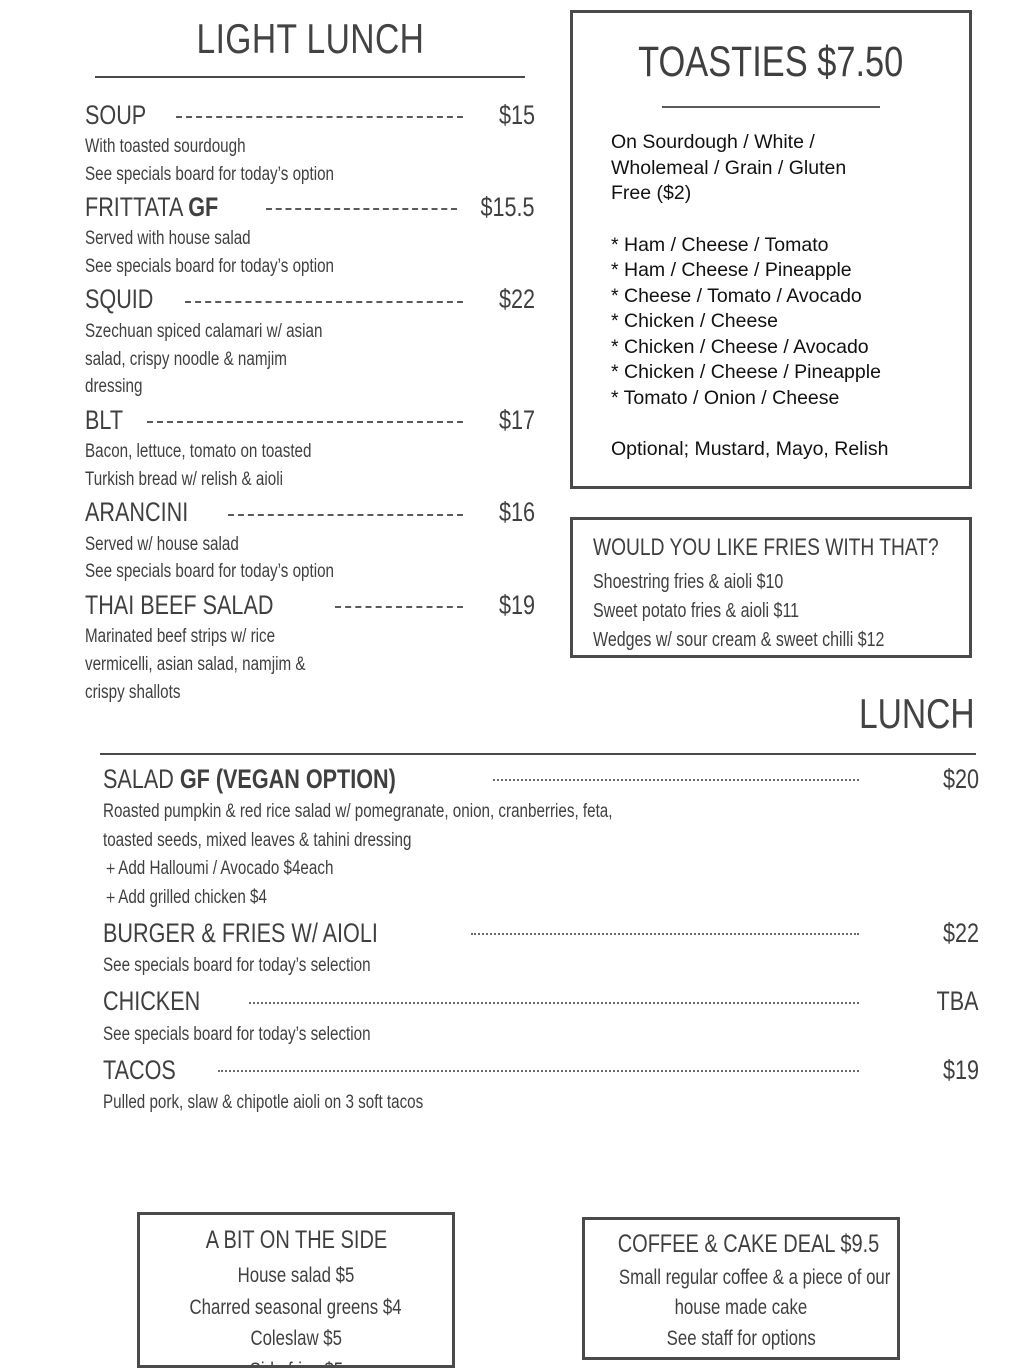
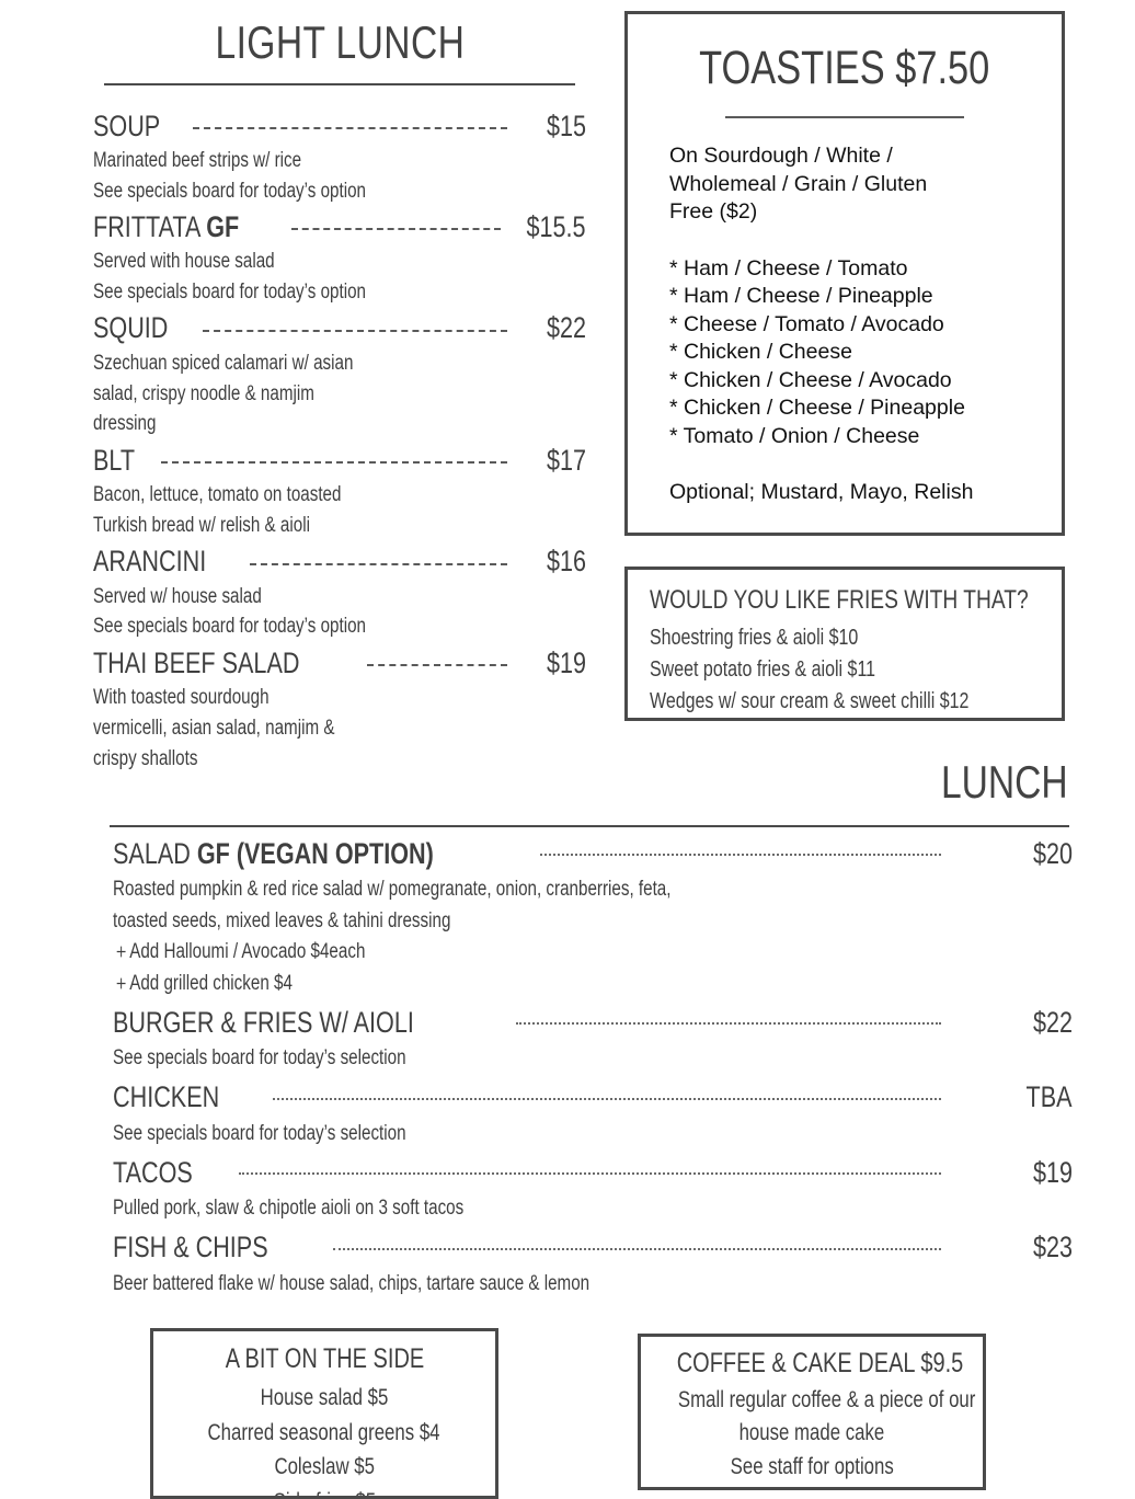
  LIGHT LUNCH
  SOUP
  $15
- With toasted sourdough
+ Marinated beef strips w/ rice
  See specials board for today’s option
  FRITTATA GF
  $15.5
  Served with house salad
  See specials board for today’s option
  SQUID
  $22
  Szechuan spiced calamari w/ asian
  salad, crispy noodle & namjim
  dressing
  BLT
  $17
  Bacon, lettuce, tomato on toasted
  Turkish bread w/ relish & aioli
  ARANCINI
  $16
  Served w/ house salad
  See specials board for today’s option
  THAI BEEF SALAD
  $19
- Marinated beef strips w/ rice
+ With toasted sourdough
  vermicelli, asian salad, namjim &
  crispy shallots
  TOASTIES $7.50
  On Sourdough / White /
  Wholemeal / Grain / Gluten
  Free ($2)
  * Ham / Cheese / Tomato
  * Ham / Cheese / Pineapple
  * Cheese / Tomato / Avocado
  * Chicken / Cheese
  * Chicken / Cheese / Avocado
  * Chicken / Cheese / Pineapple
  * Tomato / Onion / Cheese
  Optional; Mustard, Mayo, Relish
  WOULD YOU LIKE FRIES WITH THAT?
  Shoestring fries & aioli $10
  Sweet potato fries & aioli $11
  Wedges w/ sour cream & sweet chilli $12
  LUNCH
  SALAD GF (VEGAN OPTION)
  $20
  Roasted pumpkin & red rice salad w/ pomegranate, onion, cranberries, feta,
  toasted seeds, mixed leaves & tahini dressing
  ＋Add Halloumi / Avocado $4each
  ＋Add grilled chicken $4
  BURGER & FRIES W/ AIOLI
  $22
  See specials board for today’s selection
  CHICKEN
  TBA
  See specials board for today’s selection
  TACOS
  $19
  Pulled pork, slaw & chipotle aioli on 3 soft tacos
+ FISH & CHIPS
+ $23
+ Beer battered flake w/ house salad, chips, tartare sauce & lemon
  A BIT ON THE SIDE
  House salad $5
  Charred seasonal greens $4
  Coleslaw $5
  COFFEE & CAKE DEAL $9.5
  Small regular coffee & a piece of our
  house made cake
  See staff for options
